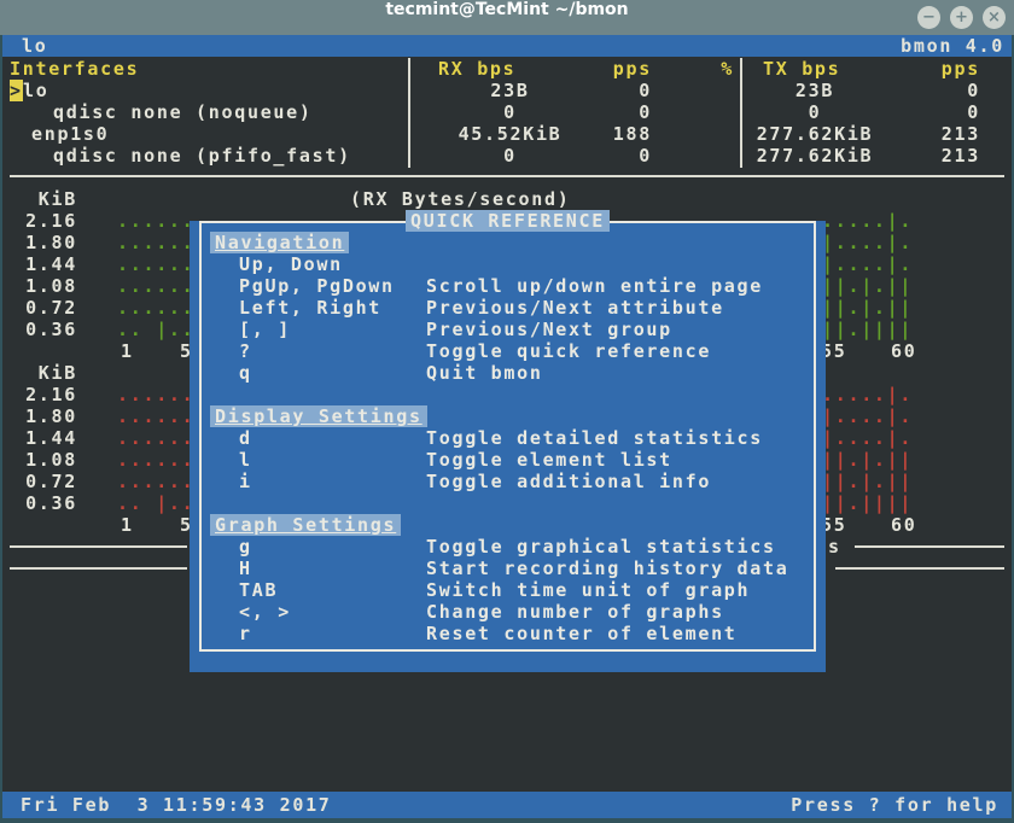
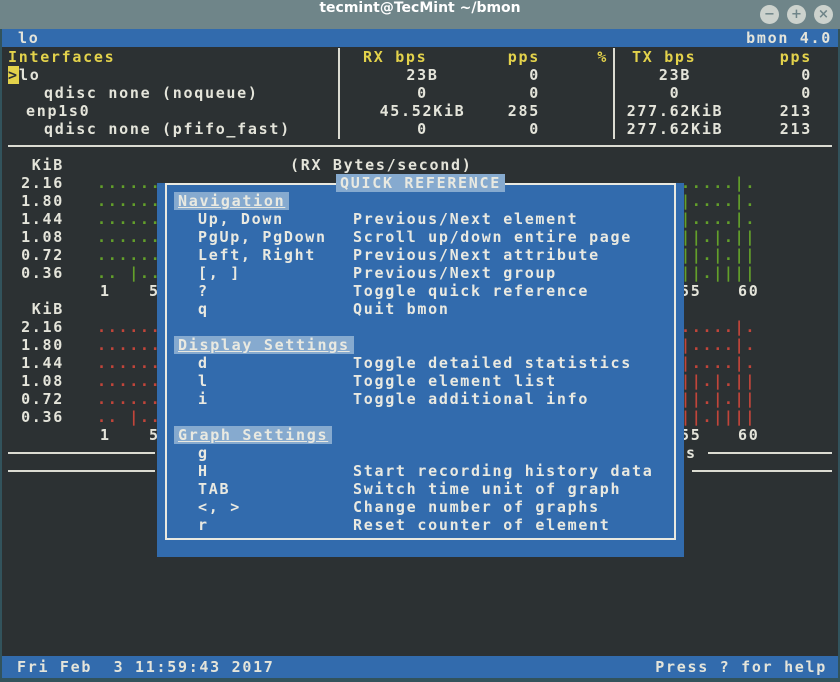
  tecmint@TecMint ~/bmon
  −
  +
  ×
  lo
  bmon 4.0
  Interfaces
  RX bps
  pps
  %
  TX bps
  pps
  >
  lo
  23B
  0
  23B
  0
  qdisc none (noqueue)
  0
  0
  0
  0
  enp1s0
  45.52KiB
- 188
+ 285
  277.62KiB
  213
  qdisc none (pfifo_fast)
  0
  0
  277.62KiB
  213
  KiB
  (RX Bytes/second)
  2.16
  .....
  .....|.
  1.80
  .....
  |....|.
  1.44
  .....
  |....|.
  1.08
  .....
  ||.|.||
  0.72
  .....
  ||.|.||
  0.36
  .. |.
  ||.||||
  1
  5
  55
  60
  KiB
  2.16
  .....
  .....|.
  1.80
  .....
  |....|.
  1.44
  .....
  |....|.
  1.08
  .....
  ||.|.||
  0.72
  .....
  ||.|.||
  0.36
  .. |.
  ||.||||
  1
  5
  55
  60
  s
  QUICK REFERENCE
  Navigation
  Up, Down
+ Previous/Next element
  PgUp, PgDown
  Scroll up/down entire page
  Left, Right
  Previous/Next attribute
  [, ]
  Previous/Next group
  ?
  Toggle quick reference
  q
  Quit bmon
  Display Settings
  d
  Toggle detailed statistics
  l
  Toggle element list
  i
  Toggle additional info
  Graph Settings
  g
- Toggle graphical statistics
  H
  Start recording history data
  TAB
  Switch time unit of graph
  <, >
  Change number of graphs
  r
  Reset counter of element
  Fri Feb 3 11:59:43 2017
  Press ? for help
